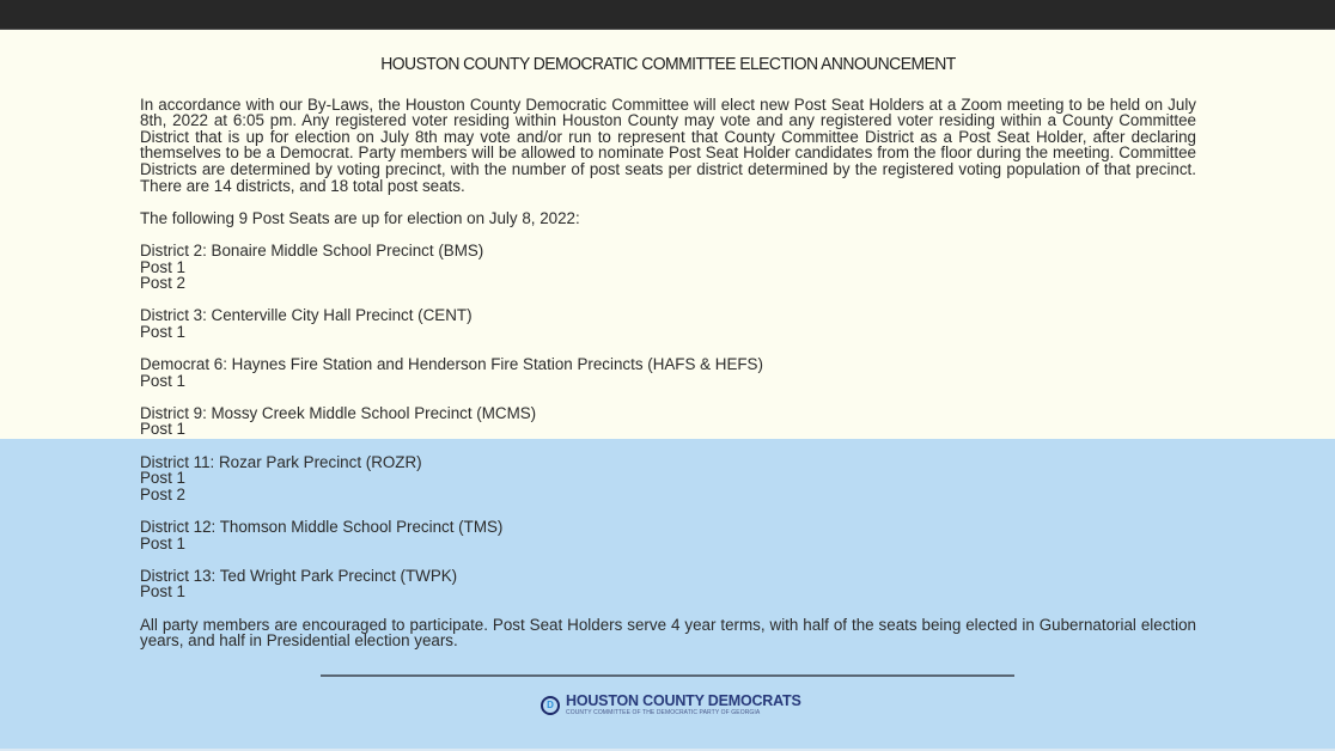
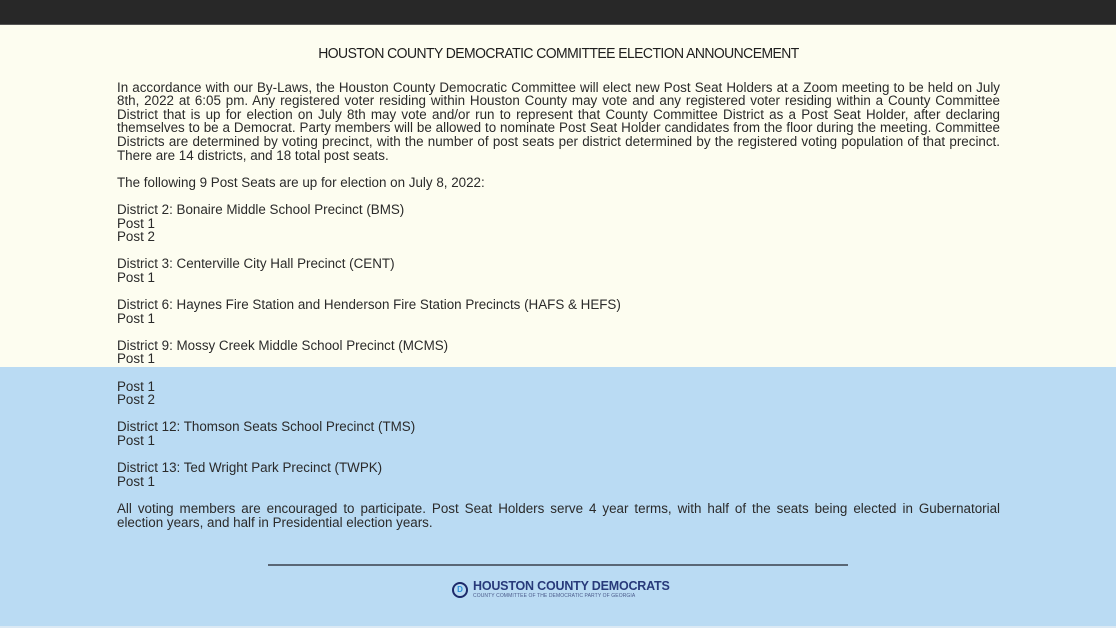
  HOUSTON COUNTY DEMOCRATIC COMMITTEE ELECTION ANNOUNCEMENT
  In accordance with our By-Laws, the Houston County Democratic Committee will elect new Post Seat Holders at a Zoom meeting to be held on July 8th, 2022 at 6:05 pm. Any registered voter residing within Houston County may vote and any registered voter residing within a County Committee District that is up for election on July 8th may vote and/or run to represent that County Committee District as a Post Seat Holder, after declaring themselves to be a Democrat. Party members will be allowed to nominate Post Seat Holder candidates from the floor during the meeting. Committee Districts are determined by voting precinct, with the number of post seats per district determined by the registered voting population of that precinct. There are 14 districts, and 18 total post seats.
  The following 9 Post Seats are up for election on July 8, 2022:
  District 2: Bonaire Middle School Precinct (BMS)
  Post 1
  Post 2
  District 3: Centerville City Hall Precinct (CENT)
  Post 1
- Democrat 6: Haynes Fire Station and Henderson Fire Station Precincts (HAFS & HEFS)
+ District 6: Haynes Fire Station and Henderson Fire Station Precincts (HAFS & HEFS)
  Post 1
  District 9: Mossy Creek Middle School Precinct (MCMS)
  Post 1
- District 11: Rozar Park Precinct (ROZR)
  Post 1
  Post 2
- District 12: Thomson Middle School Precinct (TMS)
+ District 12: Thomson Seats School Precinct (TMS)
  Post 1
  District 13: Ted Wright Park Precinct (TWPK)
  Post 1
- All party members are encouraged to participate. Post Seat Holders serve 4 year terms, with half of the seats being elected in Gubernatorial election years, and half in Presidential election years.
+ All voting members are encouraged to participate. Post Seat Holders serve 4 year terms, with half of the seats being elected in Gubernatorial election years, and half in Presidential election years.
  D
  HOUSTON COUNTY DEMOCRATS
